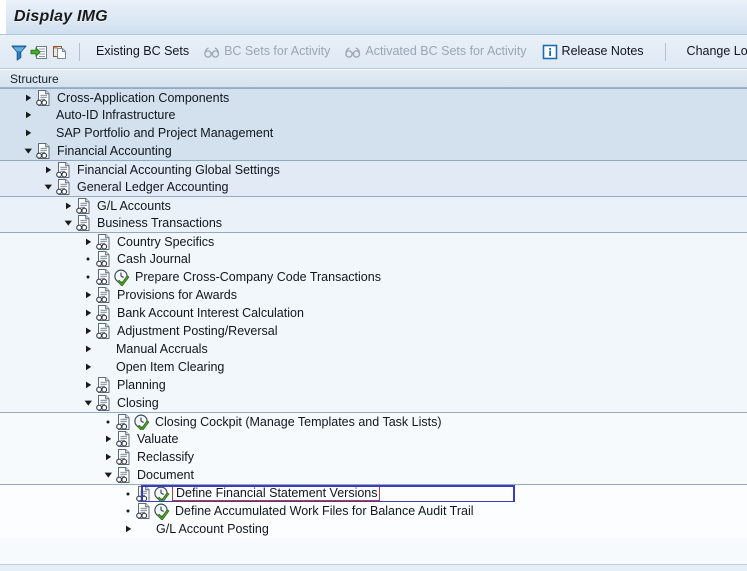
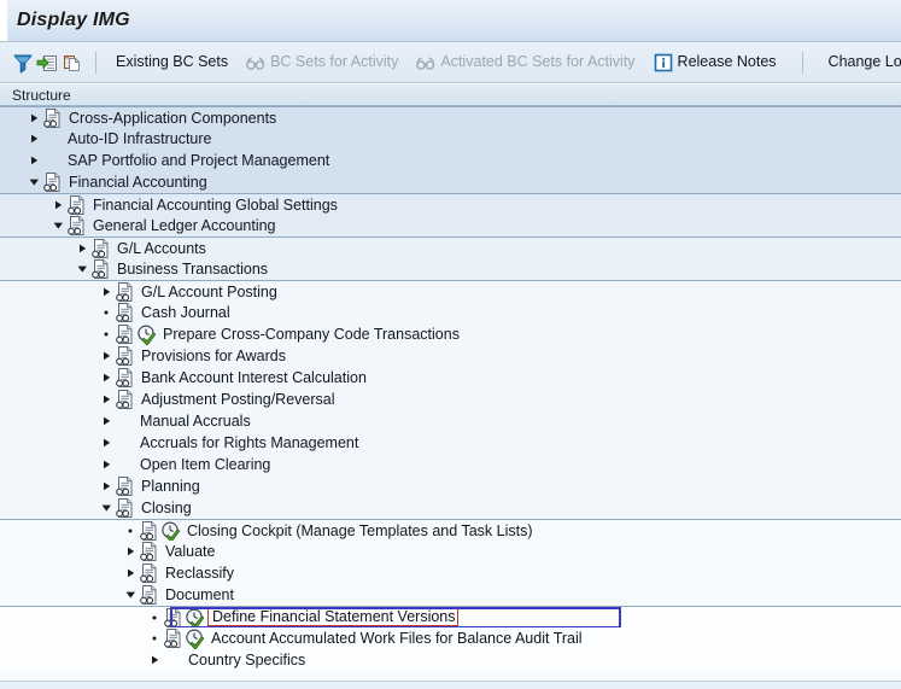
  Display IMG
  Existing BC Sets
  BC Sets for Activity
  Activated BC Sets for Activity
  Release Notes
  Change Lo
  Structure
  Cross-Application Components
  Auto-ID Infrastructure
  SAP Portfolio and Project Management
  Financial Accounting
  Financial Accounting Global Settings
  General Ledger Accounting
  G/L Accounts
  Business Transactions
- Country Specifics
+ G/L Account Posting
  Cash Journal
  Prepare Cross-Company Code Transactions
  Provisions for Awards
  Bank Account Interest Calculation
  Adjustment Posting/Reversal
  Manual Accruals
+ Accruals for Rights Management
  Open Item Clearing
  Planning
  Closing
  Closing Cockpit (Manage Templates and Task Lists)
  Valuate
  Reclassify
  Document
  Define Financial Statement Versions
- Define Accumulated Work Files for Balance Audit Trail
+ Account Accumulated Work Files for Balance Audit Trail
- G/L Account Posting
+ Country Specifics
